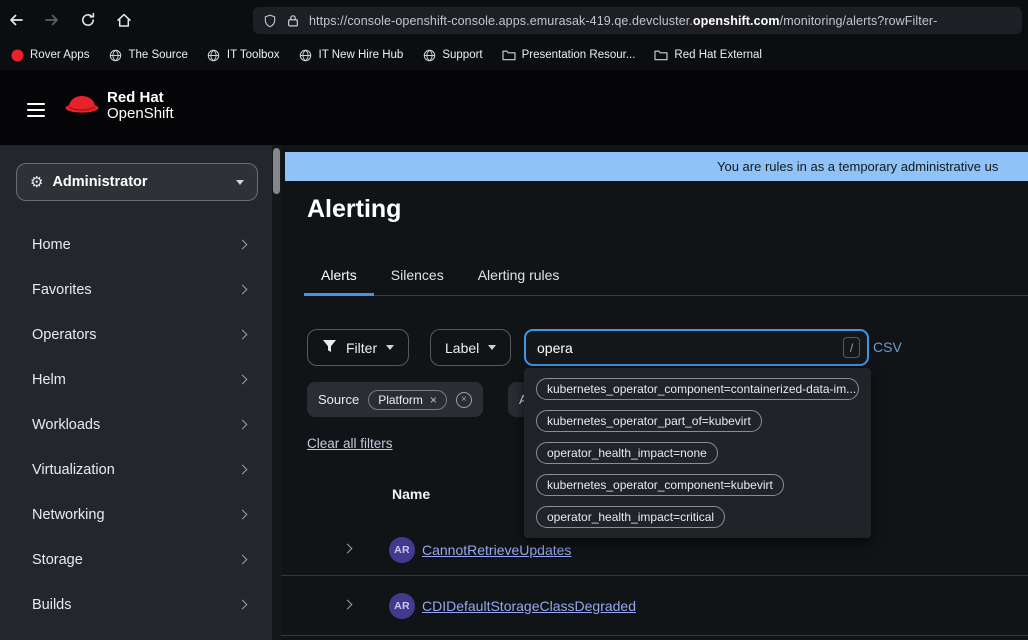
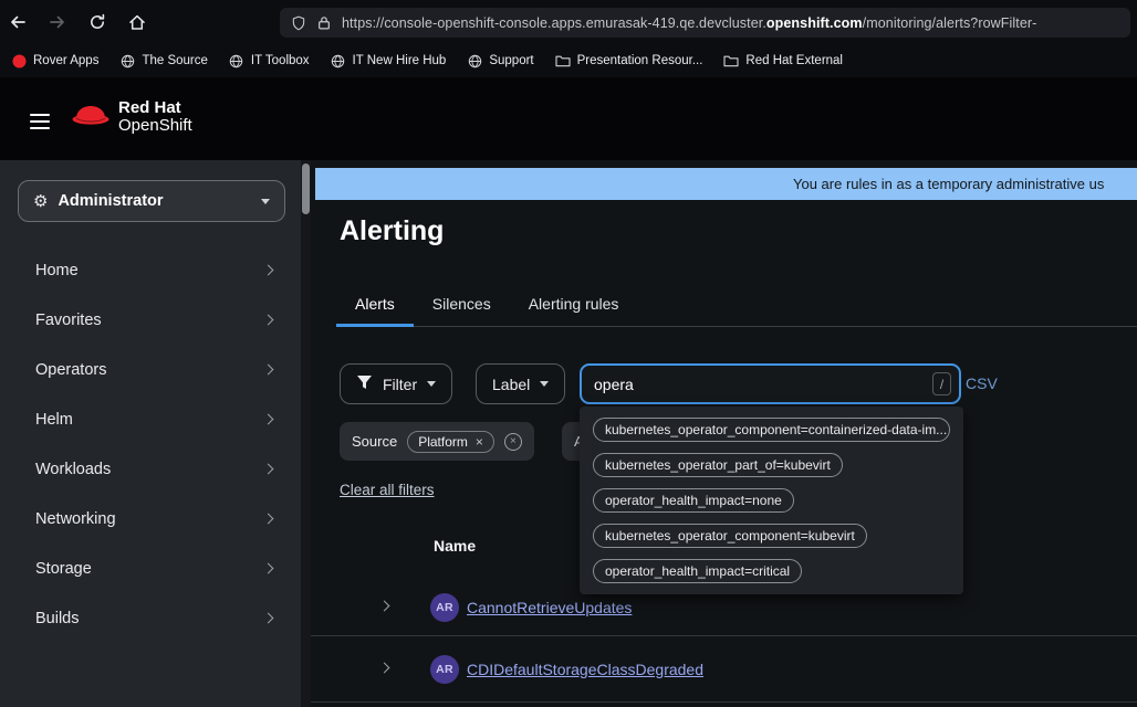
  https://console-openshift-console.apps.emurasak-419.qe.devcluster.openshift.com/monitoring/alerts?rowFilter-
  Rover Apps
  The Source
  IT Toolbox
  IT New Hire Hub
  Support
  Presentation Resour...
  Red Hat External
  Red Hat
  OpenShift
  ⚙
  Administrator
  Home
  Favorites
  Operators
  Helm
  Workloads
- Virtualization
  Networking
  Storage
  Builds
  You are rules in as a temporary administrative us
  Alerting
  Alerts
  Silences
  Alerting rules
  Filter
  Label
  opera
  /
  CSV
  Source
  Platform
  ×
  ×
  Clear all filters
  kubernetes_operator_component=containerized-data-im...
  kubernetes_operator_part_of=kubevirt
  operator_health_impact=none
  kubernetes_operator_component=kubevirt
  operator_health_impact=critical
  Name
  AR
  CannotRetrieveUpdates
  AR
  CDIDefaultStorageClassDegraded
